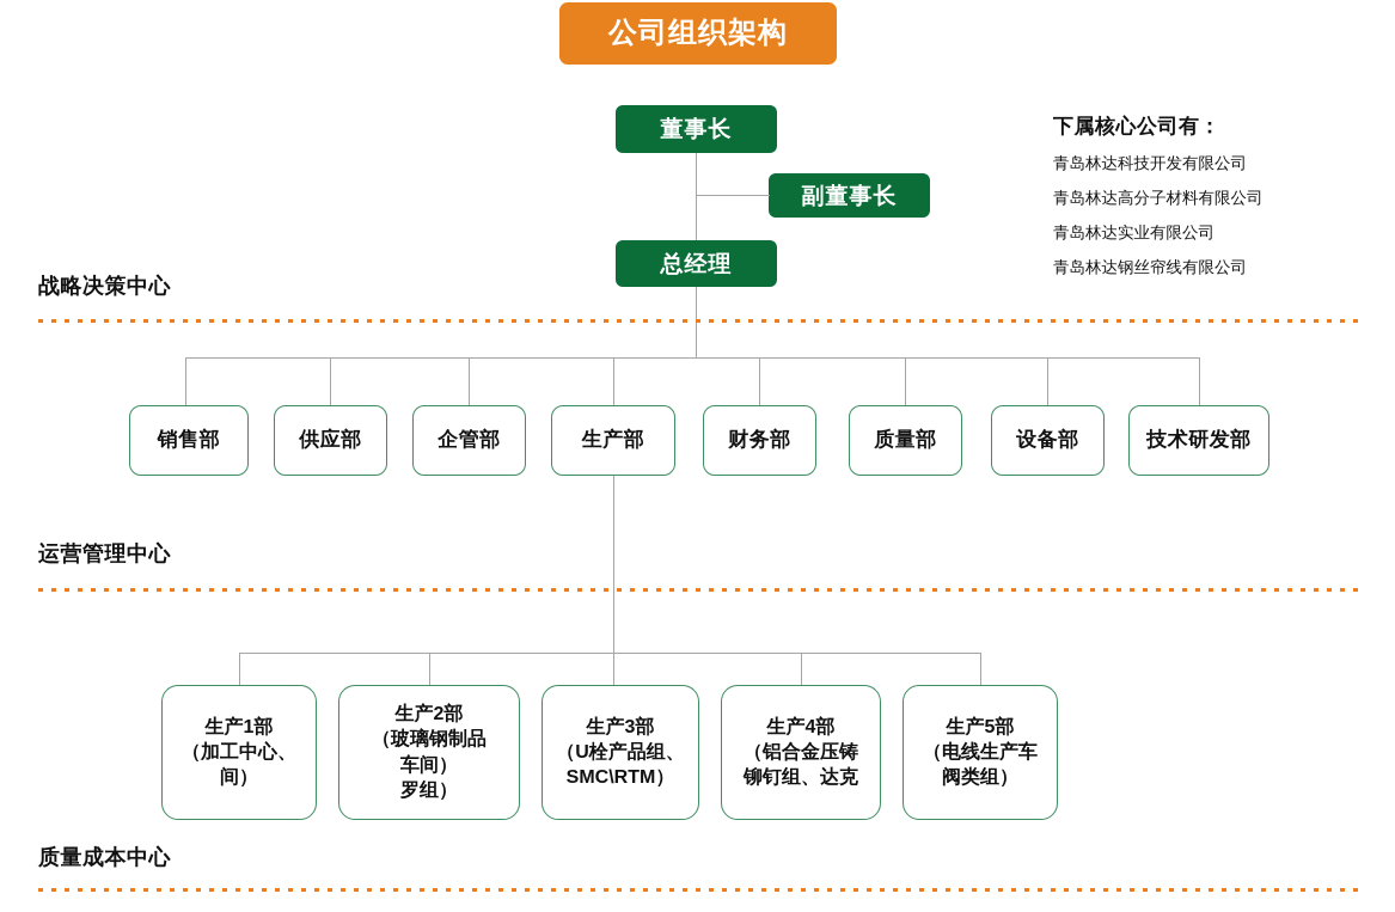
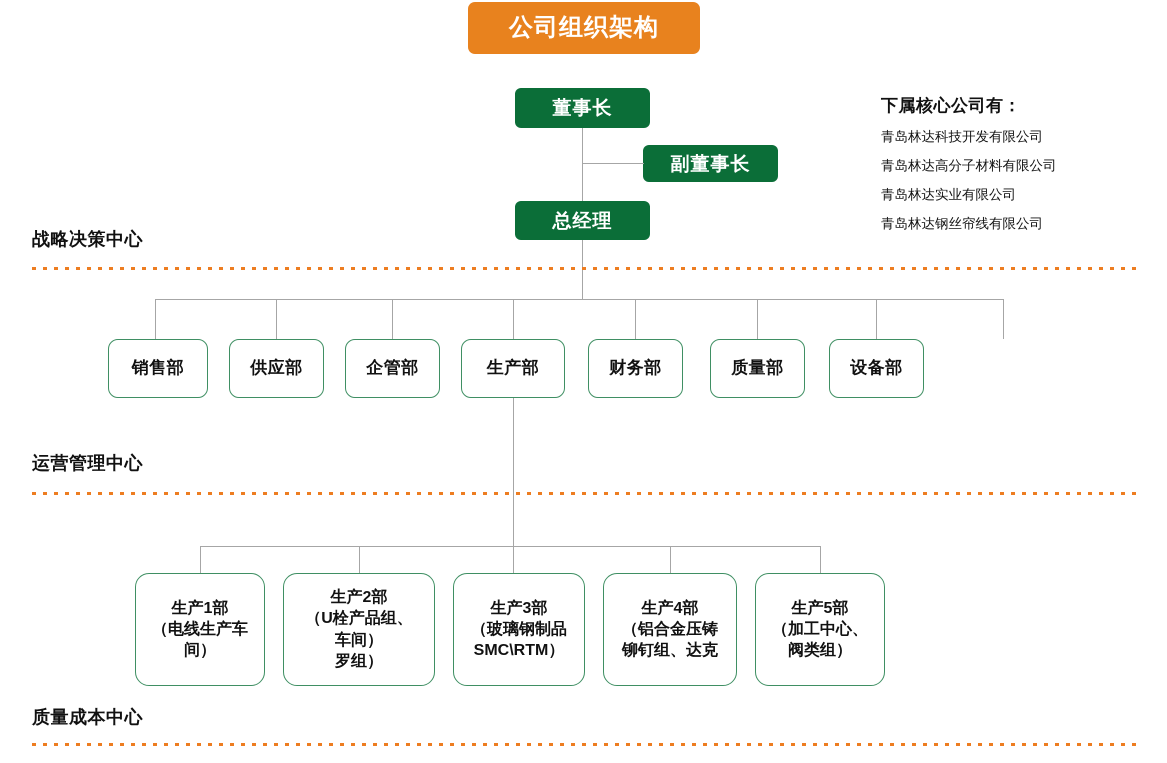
  公司组织架构
  董事长
  副董事长
  总经理
  销售部
  供应部
  企管部
  生产部
  财务部
  质量部
  设备部
- 技术研发部
  生产1部
- （加工中心、
+ （电线生产车
  间）
  生产2部
- （玻璃钢制品
+ （U栓产品组、
  车间）
  罗组）
  生产3部
- （U栓产品组、
+ （玻璃钢制品
  SMC\RTM）
  生产4部
  （铝合金压铸
  铆钉组、达克
  生产5部
- （电线生产车
+ （加工中心、
  阀类组）
  战略决策中心
  运营管理中心
  质量成本中心
  下属核心公司有：
  青岛林达科技开发有限公司
  青岛林达高分子材料有限公司
  青岛林达实业有限公司
  青岛林达钢丝帘线有限公司
